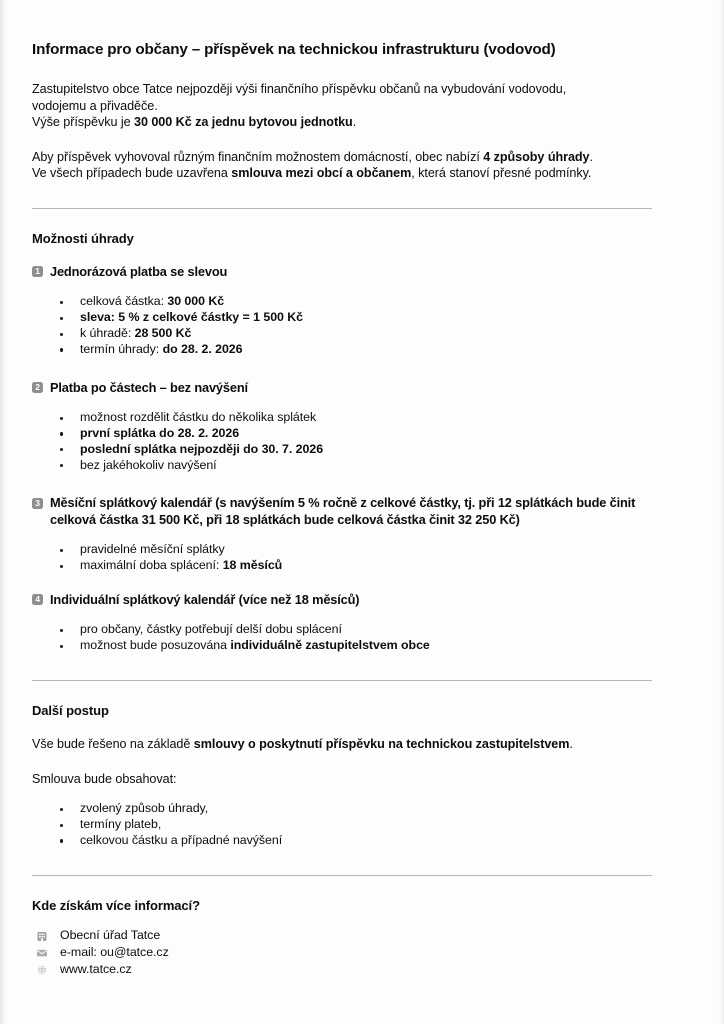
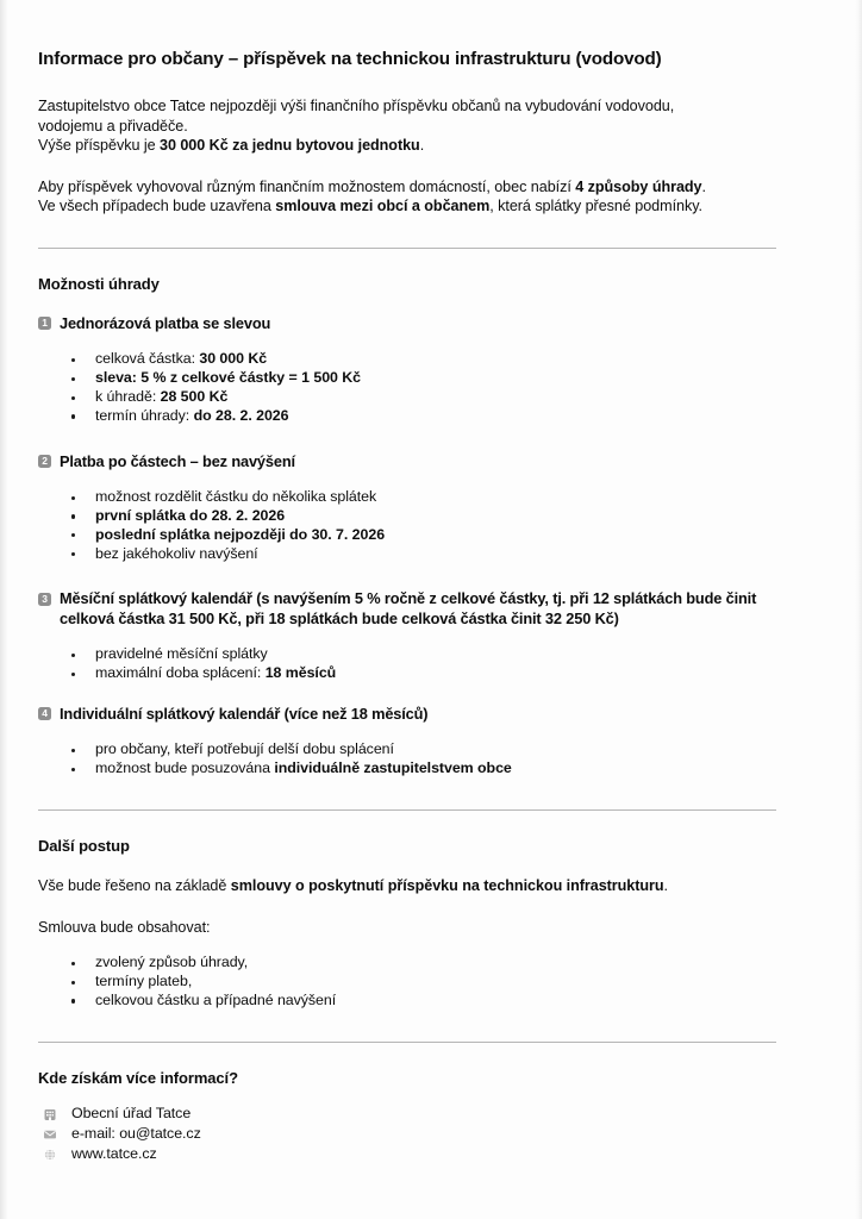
  Informace pro občany – příspěvek na technickou infrastrukturu (vodovod)
  Zastupitelstvo obce Tatce nejpozději výši finančního příspěvku občanů na vybudování vodovodu,
  vodojemu a přivaděče.
  Výše příspěvku je 30 000 Kč za jednu bytovou jednotku.
  Aby příspěvek vyhovoval různým finančním možnostem domácností, obec nabízí 4 způsoby úhrady.
- Ve všech případech bude uzavřena smlouva mezi obcí a občanem, která stanoví přesné podmínky.
+ Ve všech případech bude uzavřena smlouva mezi obcí a občanem, která splátky přesné podmínky.
  Možnosti úhrady
  1
  Jednorázová platba se slevou
  celková částka: 30 000 Kč
  sleva: 5 % z celkové částky = 1 500 Kč
  k úhradě: 28 500 Kč
  termín úhrady: do 28. 2. 2026
  2
  Platba po částech – bez navýšení
  možnost rozdělit částku do několika splátek
  první splátka do 28. 2. 2026
  poslední splátka nejpozději do 30. 7. 2026
  bez jakéhokoliv navýšení
  3
  Měsíční splátkový kalendář (s navýšením 5 % ročně z celkové částky, tj. při 12 splátkách bude činit celková částka 31 500 Kč, při 18 splátkách bude celková částka činit 32 250 Kč)
  pravidelné měsíční splátky
  maximální doba splácení: 18 měsíců
  4
  Individuální splátkový kalendář (více než 18 měsíců)
- pro občany, částky potřebují delší dobu splácení
+ pro občany, kteří potřebují delší dobu splácení
  možnost bude posuzována individuálně zastupitelstvem obce
  Další postup
- Vše bude řešeno na základě smlouvy o poskytnutí příspěvku na technickou zastupitelstvem.
+ Vše bude řešeno na základě smlouvy o poskytnutí příspěvku na technickou infrastrukturu.
  Smlouva bude obsahovat:
  zvolený způsob úhrady,
  termíny plateb,
  celkovou částku a případné navýšení
  Kde získám více informací?
  Obecní úřad Tatce
  e-mail: ou@tatce.cz
  www.tatce.cz
